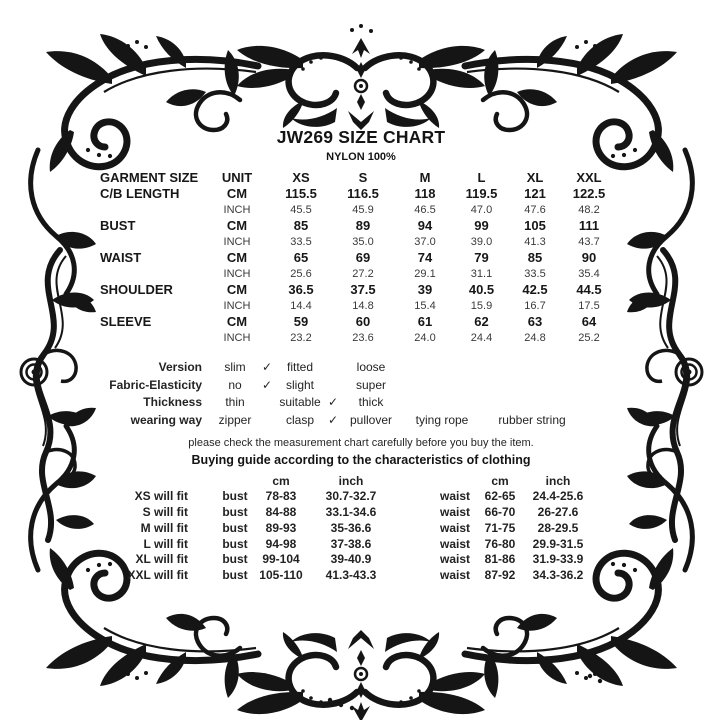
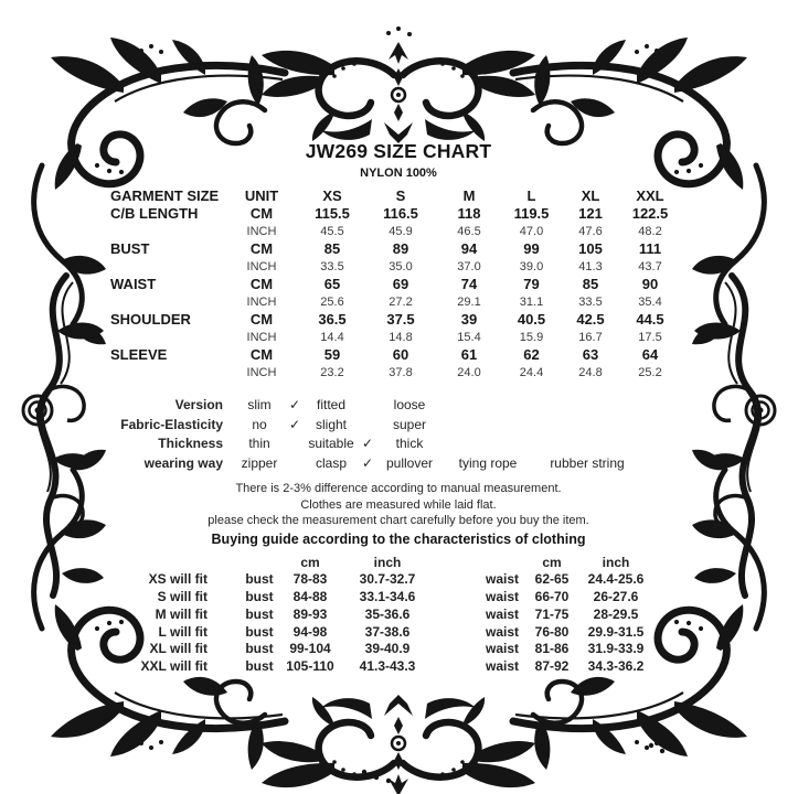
  JW269 SIZE CHART
  NYLON 100%
  GARMENT SIZE
  UNIT
  XS
  S
  M
  L
  XL
  XXL
  C/B LENGTH
  CM
  115.5
  116.5
  118
  119.5
  121
  122.5
  INCH
  45.5
  45.9
  46.5
  47.0
  47.6
  48.2
  BUST
  CM
  85
  89
  94
  99
  105
  111
  INCH
  33.5
  35.0
  37.0
  39.0
  41.3
  43.7
  WAIST
  CM
  65
  69
  74
  79
  85
  90
  INCH
  25.6
  27.2
  29.1
  31.1
  33.5
  35.4
  SHOULDER
  CM
  36.5
  37.5
  39
  40.5
  42.5
  44.5
  INCH
  14.4
  14.8
  15.4
  15.9
  16.7
  17.5
  SLEEVE
  CM
  59
  60
  61
  62
  63
  64
  INCH
  23.2
- 23.6
+ 37.8
  24.0
  24.4
  24.8
  25.2
  Version
  slim
  ✓
  fitted
  loose
  Fabric-Elasticity
  no
  ✓
  slight
  super
  Thickness
  thin
  suitable
  ✓
  thick
  wearing way
  zipper
  clasp
  ✓
  pullover
  tying rope
  rubber string
+ There is 2-3% difference according to manual measurement.
+ Clothes are measured while laid flat.
  please check the measurement chart carefully before you buy the item.
  Buying guide according to the characteristics of clothing
  cm
  inch
  cm
  inch
  XS will fit
  bust
  78-83
  30.7-32.7
  waist
  62-65
  24.4-25.6
  S will fit
  bust
  84-88
  33.1-34.6
  waist
  66-70
  26-27.6
  M will fit
  bust
  89-93
  35-36.6
  waist
  71-75
  28-29.5
  L will fit
  bust
  94-98
  37-38.6
  waist
  76-80
  29.9-31.5
  XL will fit
  bust
  99-104
  39-40.9
  waist
  81-86
  31.9-33.9
  XXL will fit
  bust
  105-110
  41.3-43.3
  waist
  87-92
  34.3-36.2
